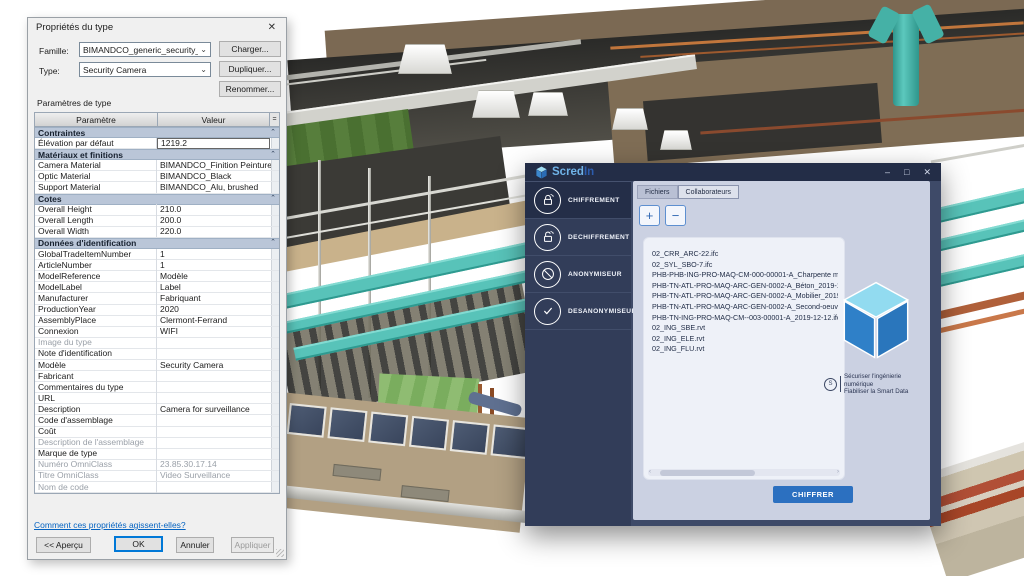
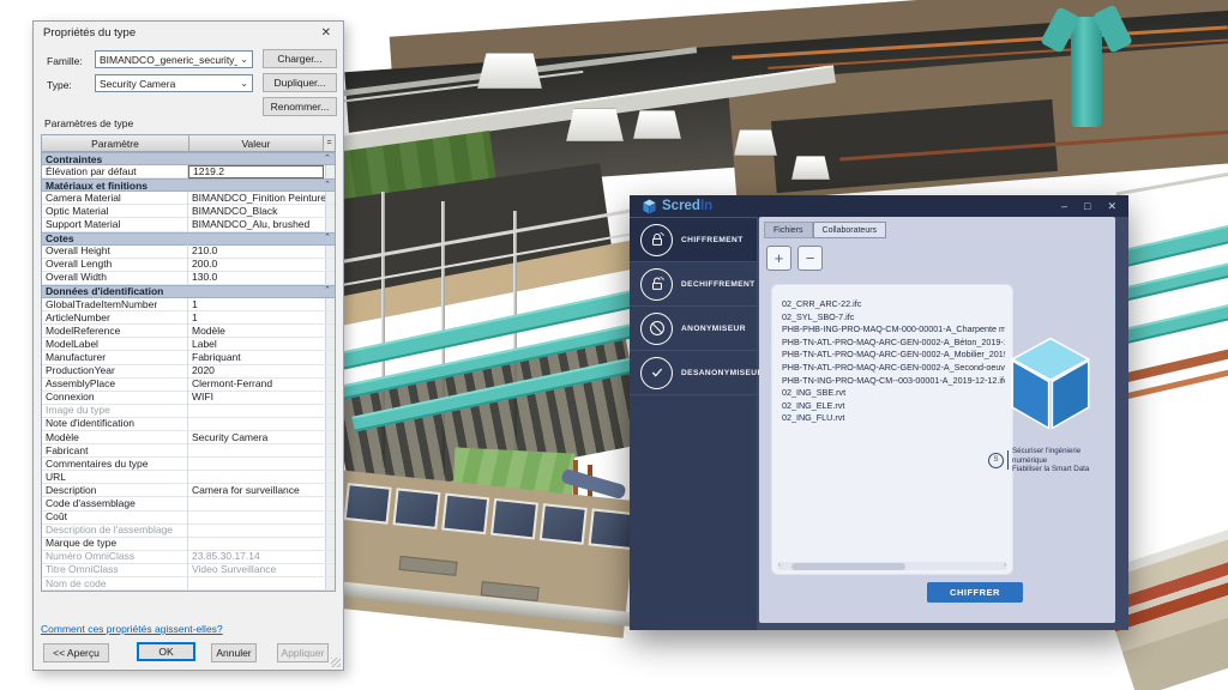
  Propriétés du type
  ✕
  Famille:
  BIMANDCO_generic_security_
  ⌄
  Charger...
  Type:
  Security Camera
  ⌄
  Dupliquer...
  Renommer...
  Paramètres de type
  Paramètre
  Valeur
  Contraintes
  Élévation par défaut
  1219.2
  Matériaux et finitions
  Camera Material
  BIMANDCO_Finition Peinture
  Optic Material
  BIMANDCO_Black
  Support Material
  BIMANDCO_Alu, brushed
  Cotes
  Overall Height
  210.0
  Overall Length
  200.0
  Overall Width
- 220.0
+ 130.0
  Données d'identification
  GlobalTradeItemNumber
  1
  ArticleNumber
  1
  ModelReference
  Modèle
  ModelLabel
  Label
  Manufacturer
  Fabriquant
  ProductionYear
  2020
  AssemblyPlace
  Clermont-Ferrand
  Connexion
  WIFI
  Image du type
  Note d'identification
  Modèle
  Security Camera
  Fabricant
  Commentaires du type
  URL
  Description
  Camera for surveillance
  Code d'assemblage
  Coût
  Description de l'assemblage
  Marque de type
  Numéro OmniClass
  23.85.30.17.14
  Titre OmniClass
  Video Surveillance
  Nom de code
  Comment ces propriétés agissent-elles?
  << Aperçu
  OK
  Annuler
  Appliquer
  ScredIn
  –
  □
  ✕
  +
  −
  02_CRR_ARC-22.ifc
  02_SYL_SBO-7.ifc
  PHB-PHB-ING-PRO-MAQ-CM-000-00001-A_Charpente m
  PHB-TN-ATL-PRO-MAQ-ARC-GEN-0002-A_Béton_2019-
  PHB-TN-ATL-PRO-MAQ-ARC-GEN-0002-A_Mobilier_201
  PHB-TN-ATL-PRO-MAQ-ARC-GEN-0002-A_Second-oeuv
  PHB-TN-ING-PRO-MAQ-CM--003-00001-A_2019-12-12.if
  02_ING_SBE.rvt
  02_ING_ELE.rvt
  02_ING_FLU.rvt
  CHIFFRER
